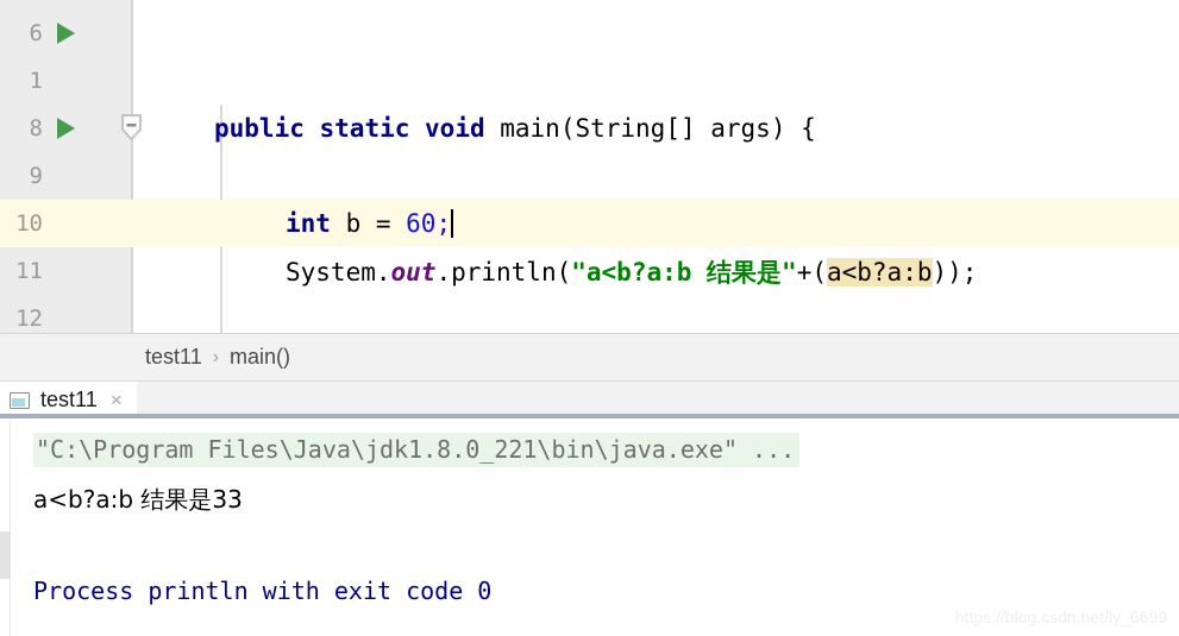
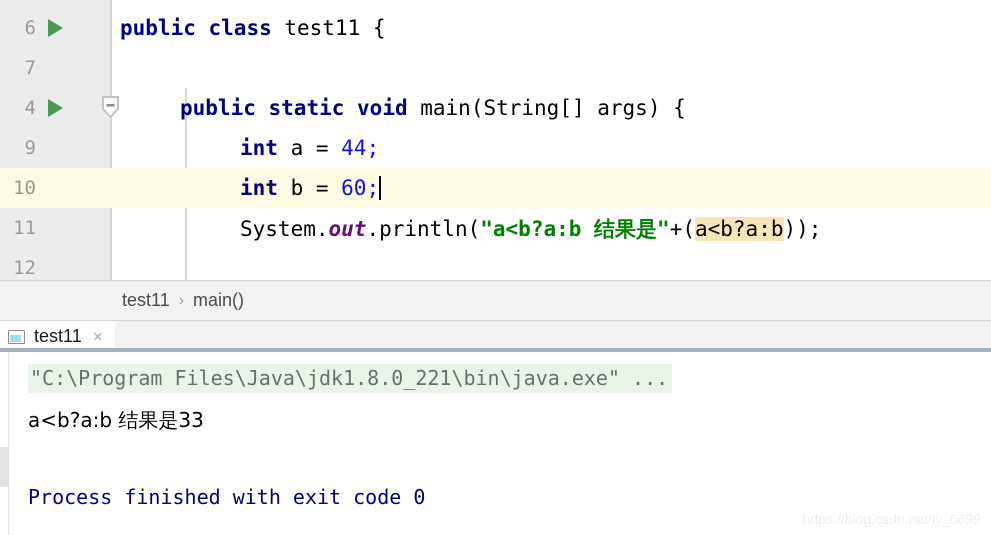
  6
+ public class test11 {
- 1
+ 7
- 8
+ 4
  public static void main(String[] args) {
  9
+ int a = 44;
  10
  int b = 60;
  11
  System.out.println("a<b?a:b 结果是"+(a<b?a:b));
  12
  test11
  ›
  main()
  test11
  ×
  "C:\Program Files\Java\jdk1.8.0_221\bin\java.exe" ...
  a<b?a:b 结果是33
- Process println with exit code 0
+ Process finished with exit code 0
